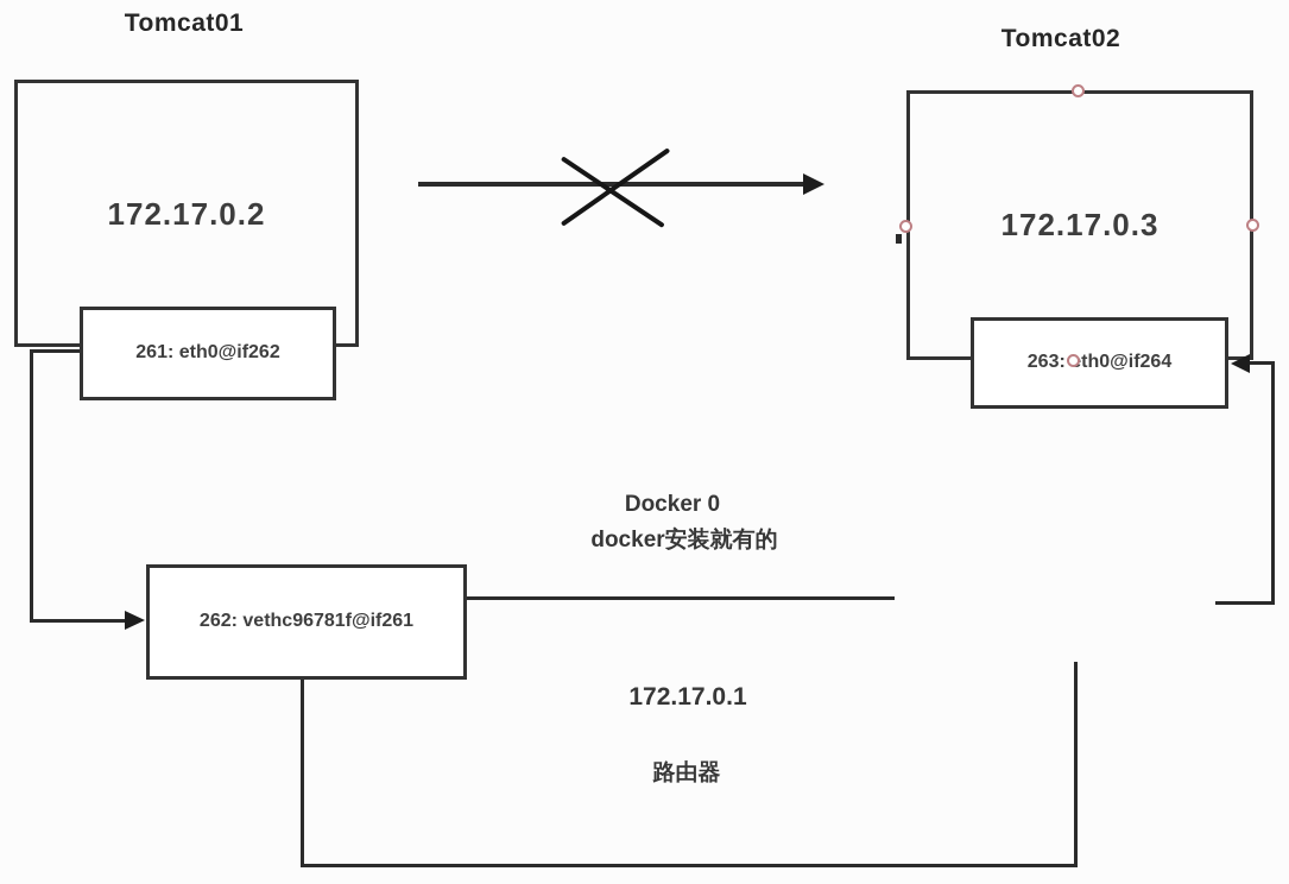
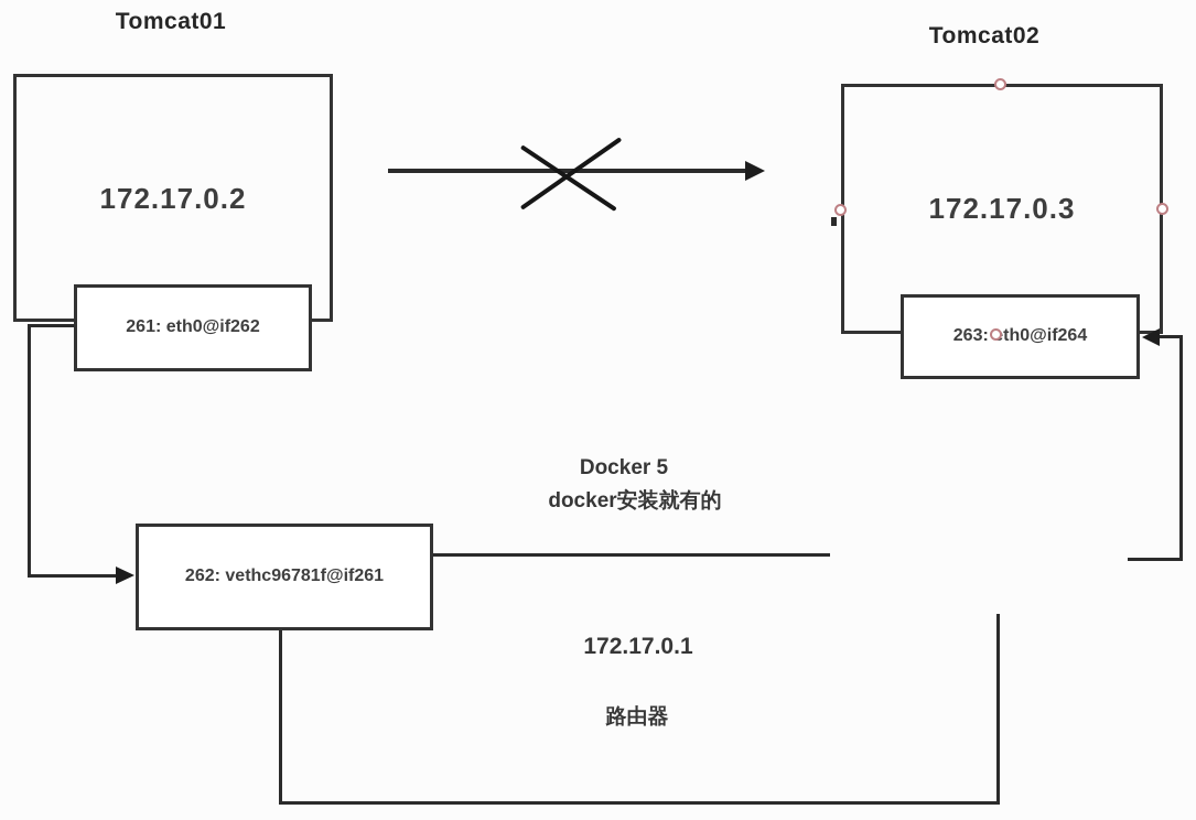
  Tomcat01
  172.17.0.2
  261: eth0@if262
  Tomcat02
  172.17.0.3
  263:th0@if264
  262: vethc96781f@if261
- Docker 0
+ Docker 5
  docker安装就有的
  172.17.0.1
  路由器
